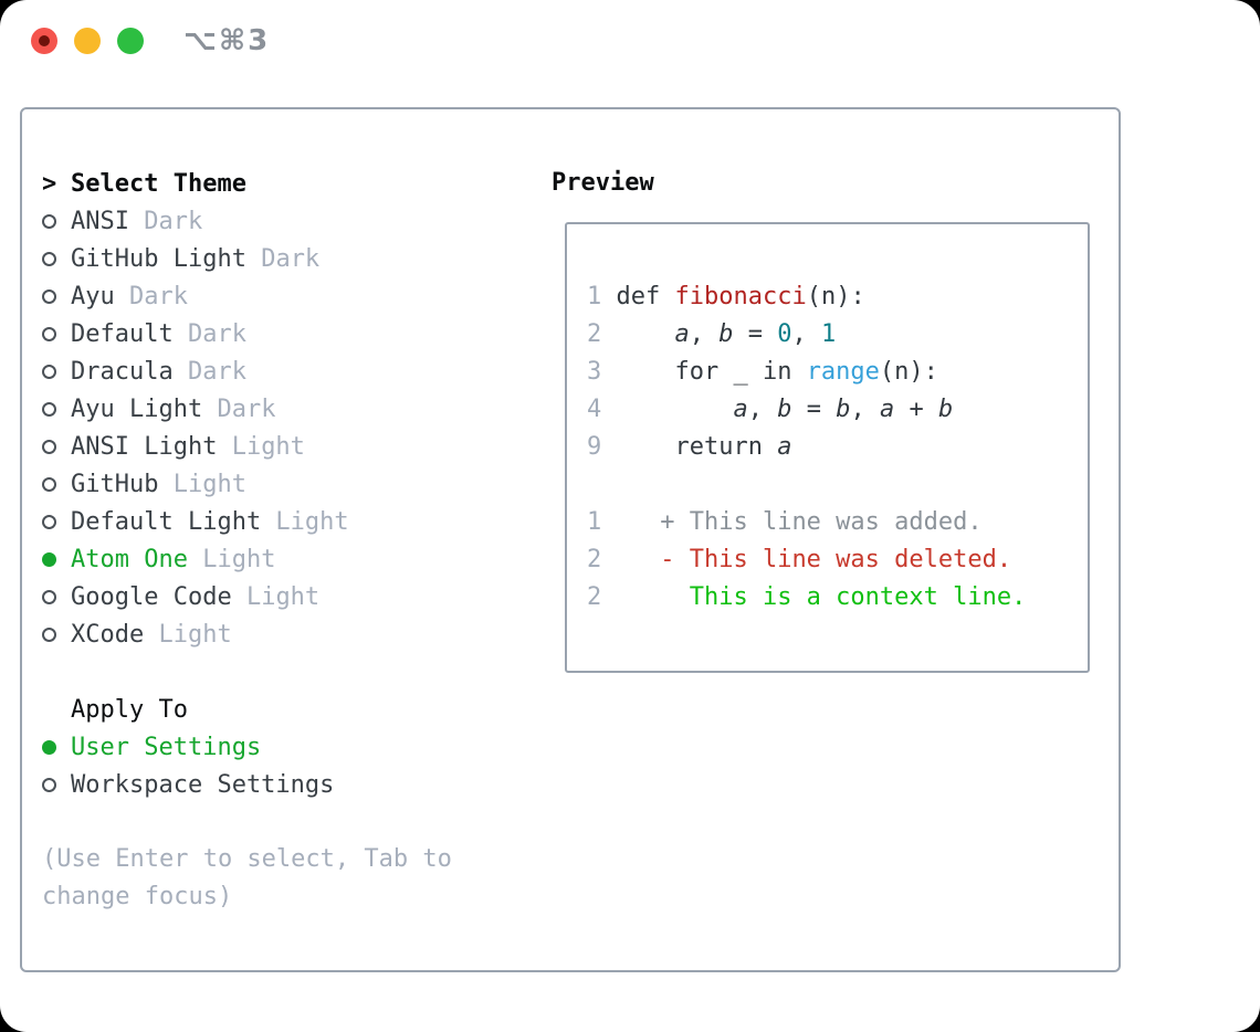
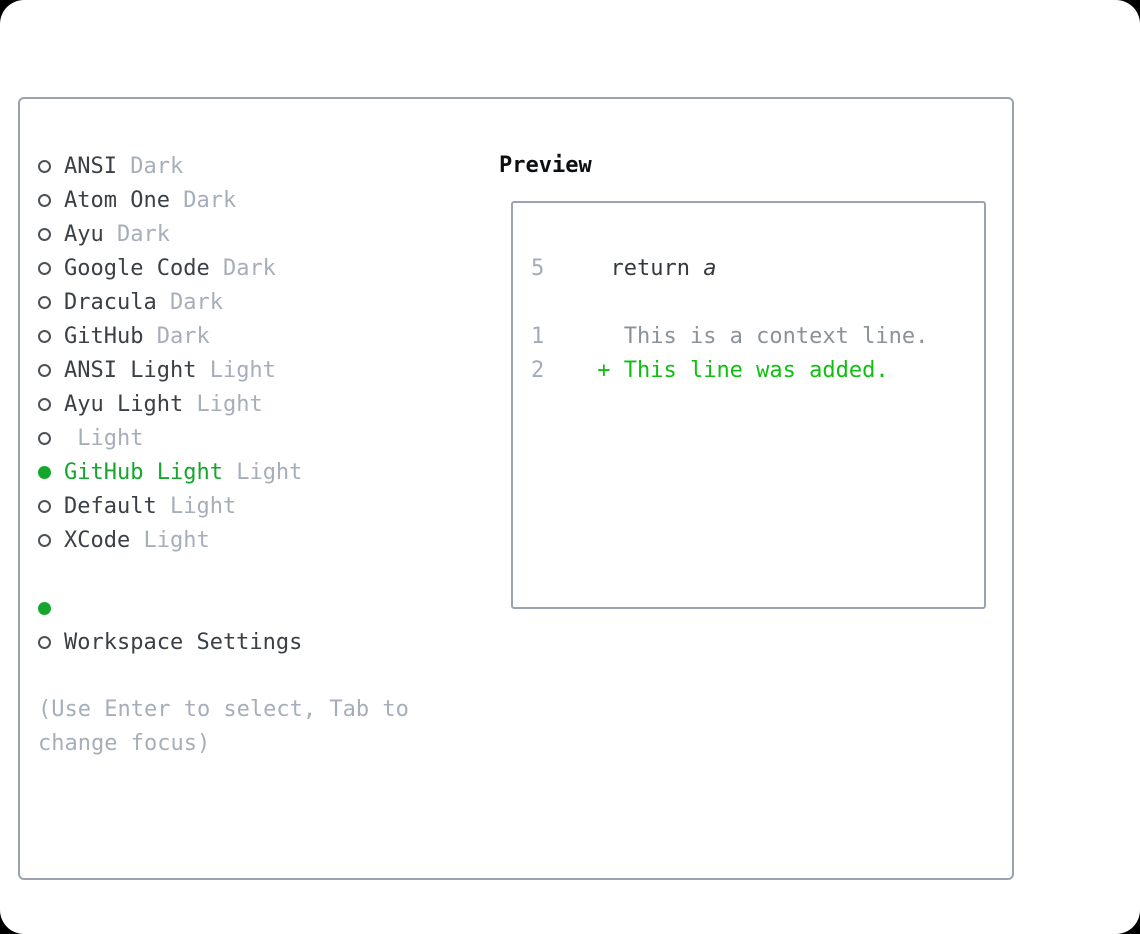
- ⌥⌘3
- >
- Select Theme
  ANSI
  Dark
- GitHub Light
+ Atom One
  Dark
  Ayu
  Dark
- Default
+ Google Code
  Dark
  Dracula
  Dark
- Ayu Light
+ GitHub
  Dark
  ANSI Light
  Light
- GitHub
+ Ayu Light
  Light
- Default Light
  Light
- Atom One
+ GitHub Light
  Light
- Google Code
+ Default
  Light
  XCode
  Light
- Apply To
- User Settings
  Workspace Settings
  (Use Enter to select, Tab to
  change focus)
  Preview
- 1 def fibonacci(n):
- 2 a, b = 0, 1
- 3 for _ in range(n):
- 4 a, b = b, a + b
- 9 return a
+ 5 return a
- 1 + This line was added.
+ 1 This is a context line.
- 2 - This line was deleted.
- 2 This is a context line.
+ 2 + This line was added.
